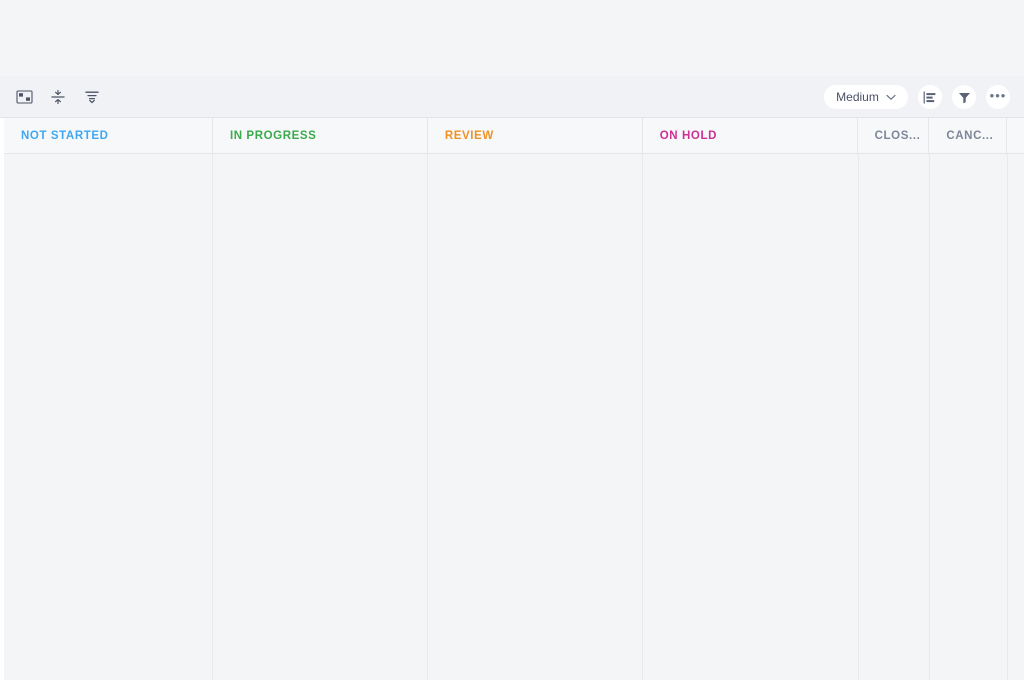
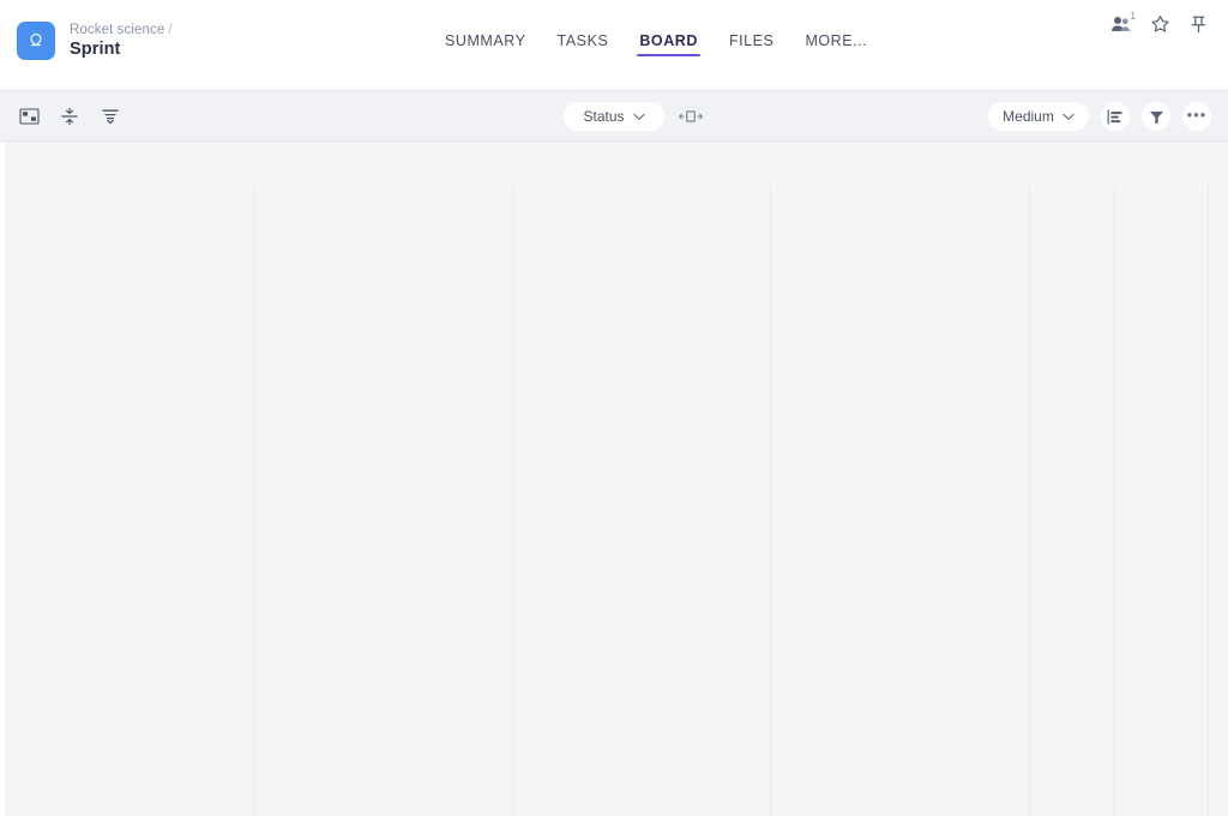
+ Rocket science /
+ Sprint
+ SUMMARY
+ TASKS
+ BOARD
+ FILES
+ MORE...
+ 1
+ Status
  Medium
  •••
- NOT STARTED
- IN PROGRESS
- REVIEW
- ON HOLD
- CLOS...
- CANC...
